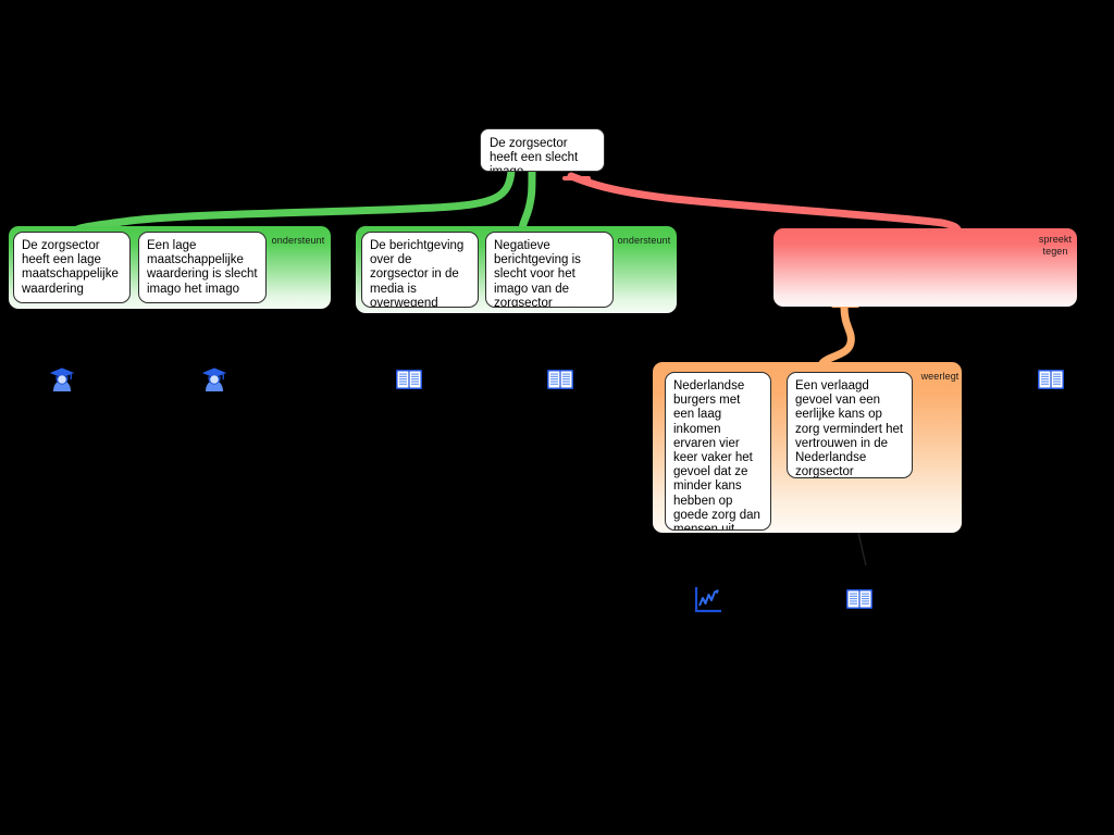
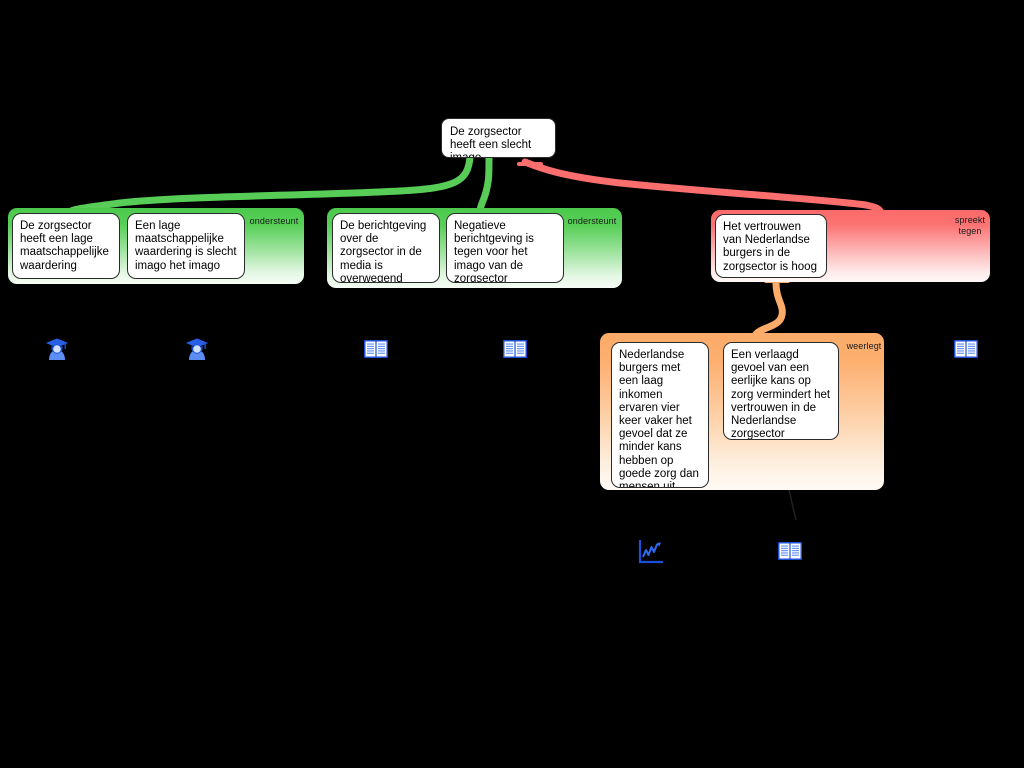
  De zorgsector heeft een slecht
  ondersteunt
  De zorgsector heeft een lage maatschappelijke waardering
  Een lage maatschappelijke waardering is slecht imago het imago
  ondersteunt
  De berichtgeving over de zorgsector in de media is overwegend
- Negatieve berichtgeving is slecht voor het imago van de zorgsector
+ Negatieve berichtgeving is tegen voor het imago van de zorgsector
  spreekt
  tegen
+ Het vertrouwen van Nederlandse burgers in de zorgsector is hoog
  weerlegt
  Nederlandse burgers met een laag inkomen ervaren vier keer vaker het gevoel dat ze minder kans hebben op goede zorg dan
  Een verlaagd gevoel van een eerlijke kans op zorg vermindert het vertrouwen in de Nederlandse zorgsector
